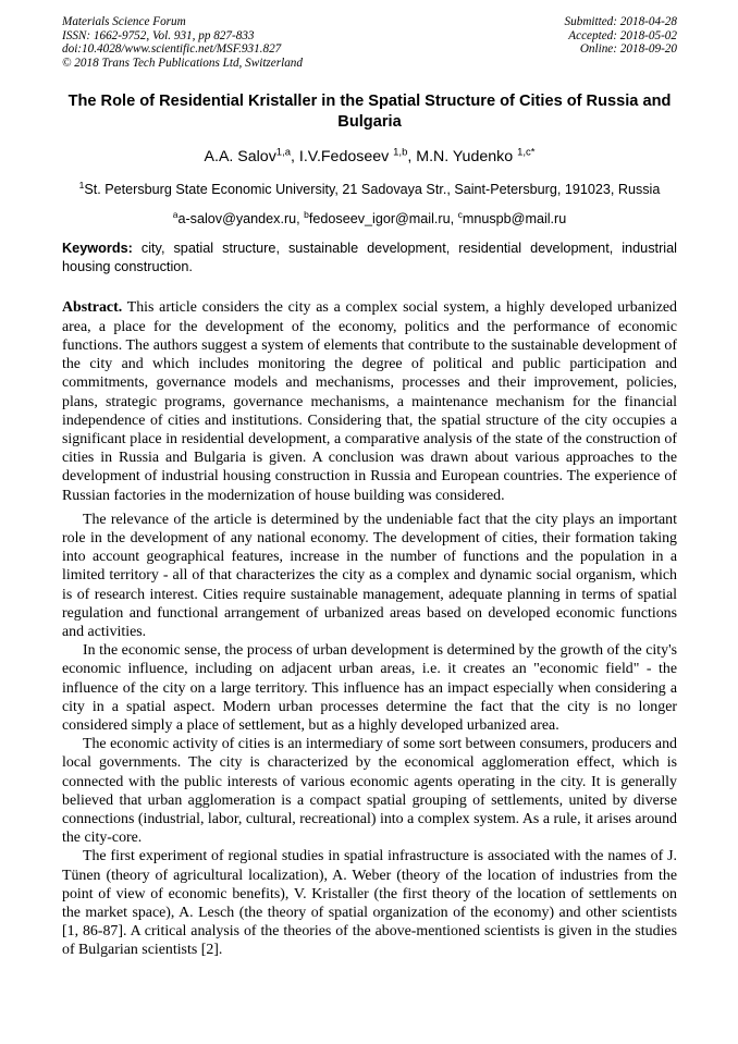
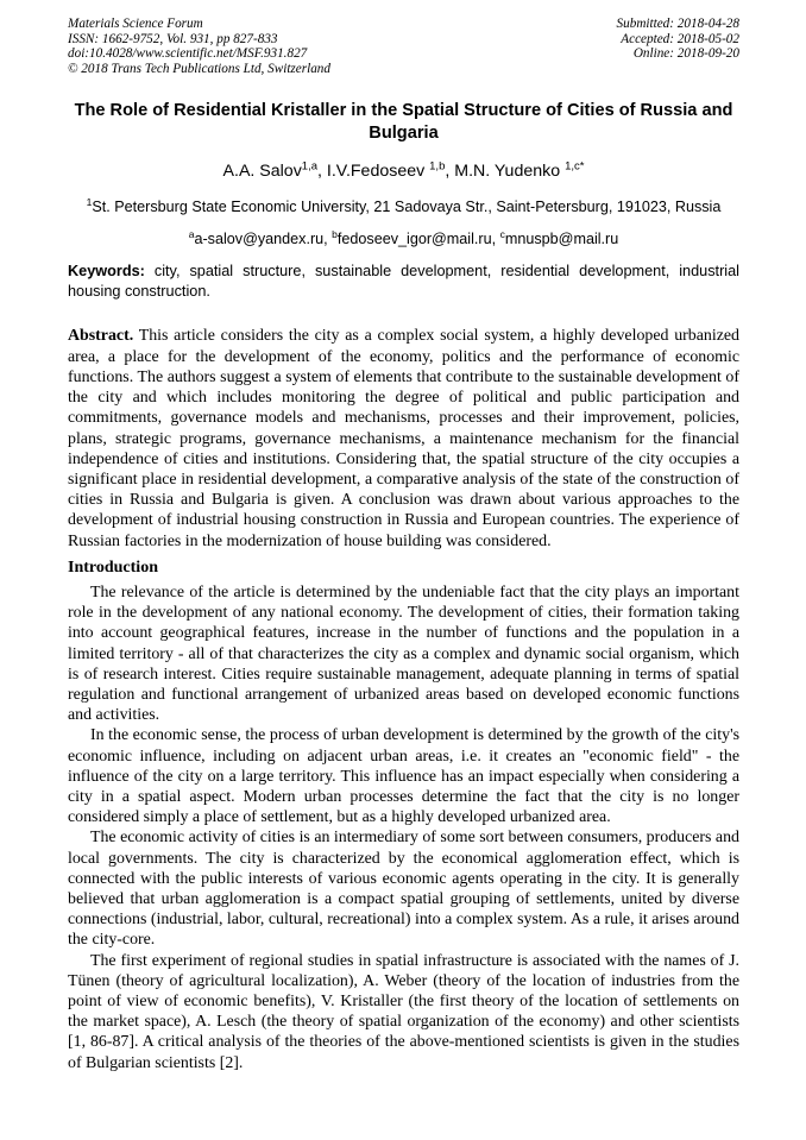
  Materials Science Forum
  ISSN: 1662-9752, Vol. 931, pp 827-833
  doi:10.4028/www.scientific.net/MSF.931.827
  © 2018 Trans Tech Publications Ltd, Switzerland
  Submitted: 2018-04-28
  Accepted: 2018-05-02
  Online: 2018-09-20
  The Role of Residential Kristaller in the Spatial Structure of Cities of Russia and Bulgaria
  A.A. Salov1,a, I.V.Fedoseev 1,b, M.N. Yudenko 1,c*
  1St. Petersburg State Economic University, 21 Sadovaya Str., Saint-Petersburg, 191023, Russia
  aa-salov@yandex.ru, bfedoseev_igor@mail.ru, cmnuspb@mail.ru
  Keywords: city, spatial structure, sustainable development, residential development, industrial housing construction.
  Abstract. This article considers the city as a complex social system, a highly developed urbanized area, a place for the development of the economy, politics and the performance of economic functions. The authors suggest a system of elements that contribute to the sustainable development of the city and which includes monitoring the degree of political and public participation and commitments, governance models and mechanisms, processes and their improvement, policies, plans, strategic programs, governance mechanisms, a maintenance mechanism for the financial independence of cities and institutions. Considering that, the spatial structure of the city occupies a significant place in residential development, a comparative analysis of the state of the construction of cities in Russia and Bulgaria is given. A conclusion was drawn about various approaches to the development of industrial housing construction in Russia and European countries. The experience of Russian factories in the modernization of house building was considered.
+ Introduction
  The relevance of the article is determined by the undeniable fact that the city plays an important role in the development of any national economy. The development of cities, their formation taking into account geographical features, increase in the number of functions and the population in a limited territory - all of that characterizes the city as a complex and dynamic social organism, which is of research interest. Cities require sustainable management, adequate planning in terms of spatial regulation and functional arrangement of urbanized areas based on developed economic functions and activities.
  In the economic sense, the process of urban development is determined by the growth of the city's economic influence, including on adjacent urban areas, i.e. it creates an "economic field" - the influence of the city on a large territory. This influence has an impact especially when considering a city in a spatial aspect. Modern urban processes determine the fact that the city is no longer considered simply a place of settlement, but as a highly developed urbanized area.
  The economic activity of cities is an intermediary of some sort between consumers, producers and local governments. The city is characterized by the economical agglomeration effect, which is connected with the public interests of various economic agents operating in the city. It is generally believed that urban agglomeration is a compact spatial grouping of settlements, united by diverse connections (industrial, labor, cultural, recreational) into a complex system. As a rule, it arises around the city-core.
  The first experiment of regional studies in spatial infrastructure is associated with the names of J. Tünen (theory of agricultural localization), A. Weber (theory of the location of industries from the point of view of economic benefits), V. Kristaller (the first theory of the location of settlements on the market space), A. Lesch (the theory of spatial organization of the economy) and other scientists [1, 86-87]. A critical analysis of the theories of the above-mentioned scientists is given in the studies of Bulgarian scientists [2].
